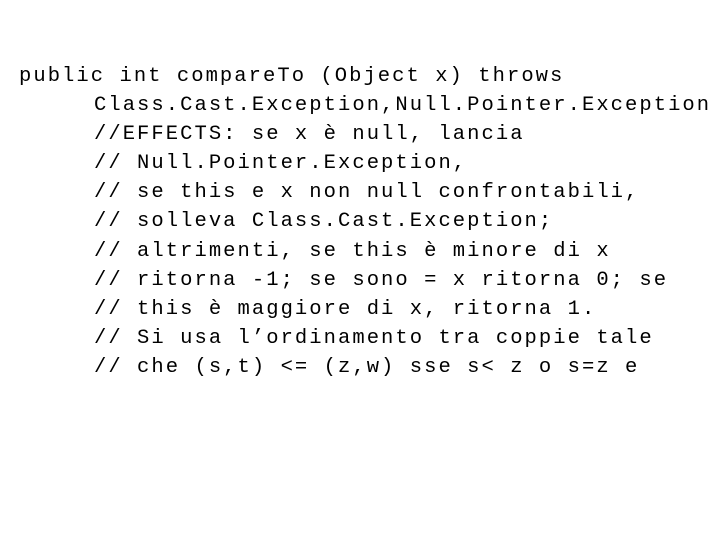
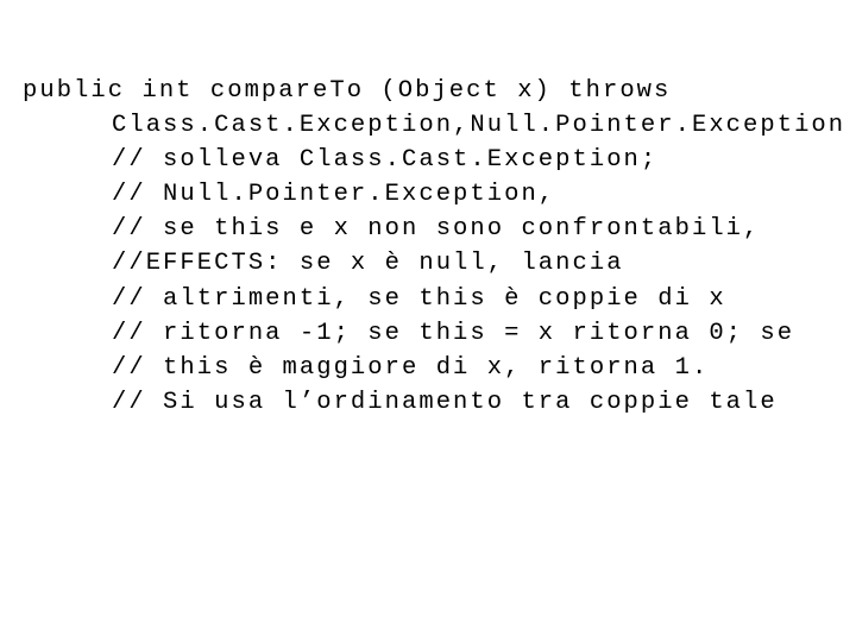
  public int compareTo (Object x) throws
  Class.Cast.Exception,Null.Pointer.Exception
- //EFFECTS: se x è null, lancia
+ // solleva Class.Cast.Exception;
  // Null.Pointer.Exception,
- // se this e x non null confrontabili,
+ // se this e x non sono confrontabili,
- // solleva Class.Cast.Exception;
+ //EFFECTS: se x è null, lancia
- // altrimenti, se this è minore di x
+ // altrimenti, se this è coppie di x
- // ritorna -1; se sono = x ritorna 0; se
+ // ritorna -1; se this = x ritorna 0; se
  // this è maggiore di x, ritorna 1.
  // Si usa l’ordinamento tra coppie tale
- // che (s,t) <= (z,w) sse s< z o s=z e
